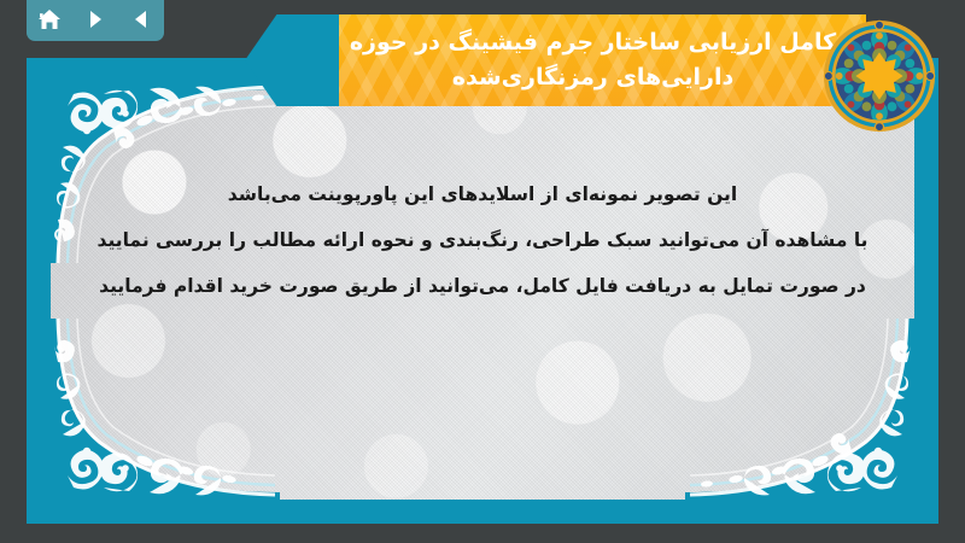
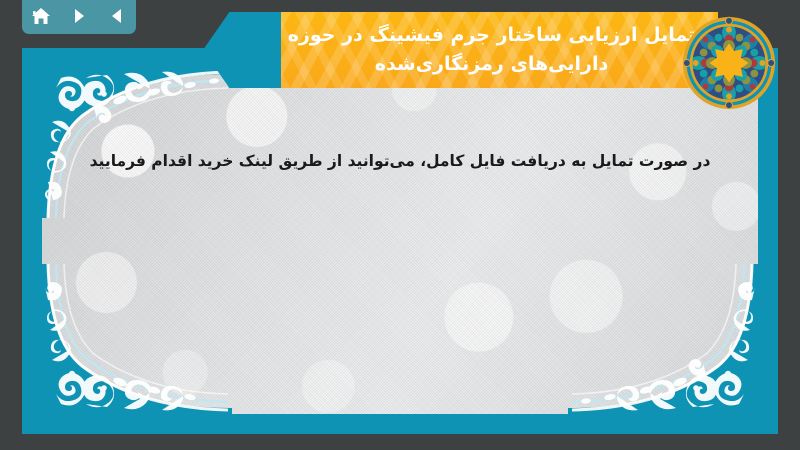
- این تصویر نمونه‌ای از اسلایدهای این پاورپوینت می‌باشد
- با مشاهده آن می‌توانید سبک طراحی، رنگ‌بندی و نحوه ارائه مطالب را بررسی نمایید
- در صورت تمایل به دریافت فایل کامل، می‌توانید از طریق صورت خرید اقدام فرمایید
+ در صورت تمایل به دریافت فایل کامل، می‌توانید از طریق لینک خرید اقدام فرمایید
- کامل ارزیابی ساختار جرم فیشینگ در حوزه
+ تمایل ارزیابی ساختار جرم فیشینگ در حوزه
  دارایی‌های رمزنگاری‌شده
